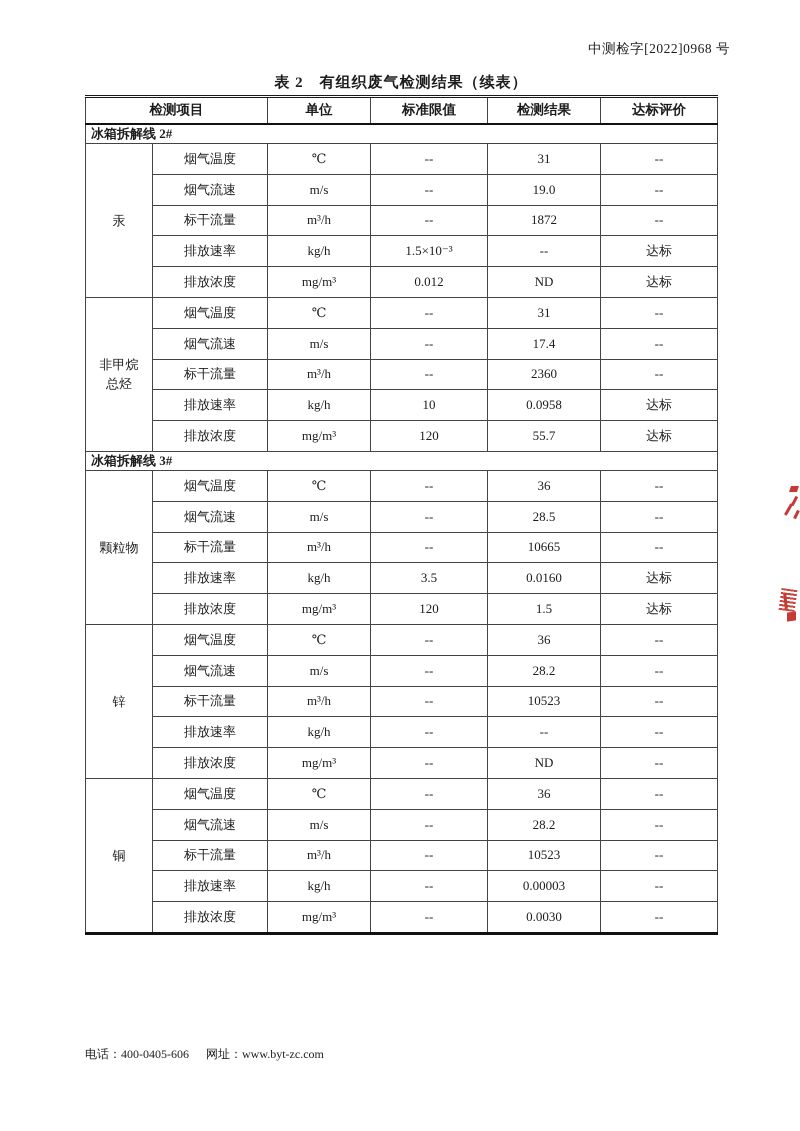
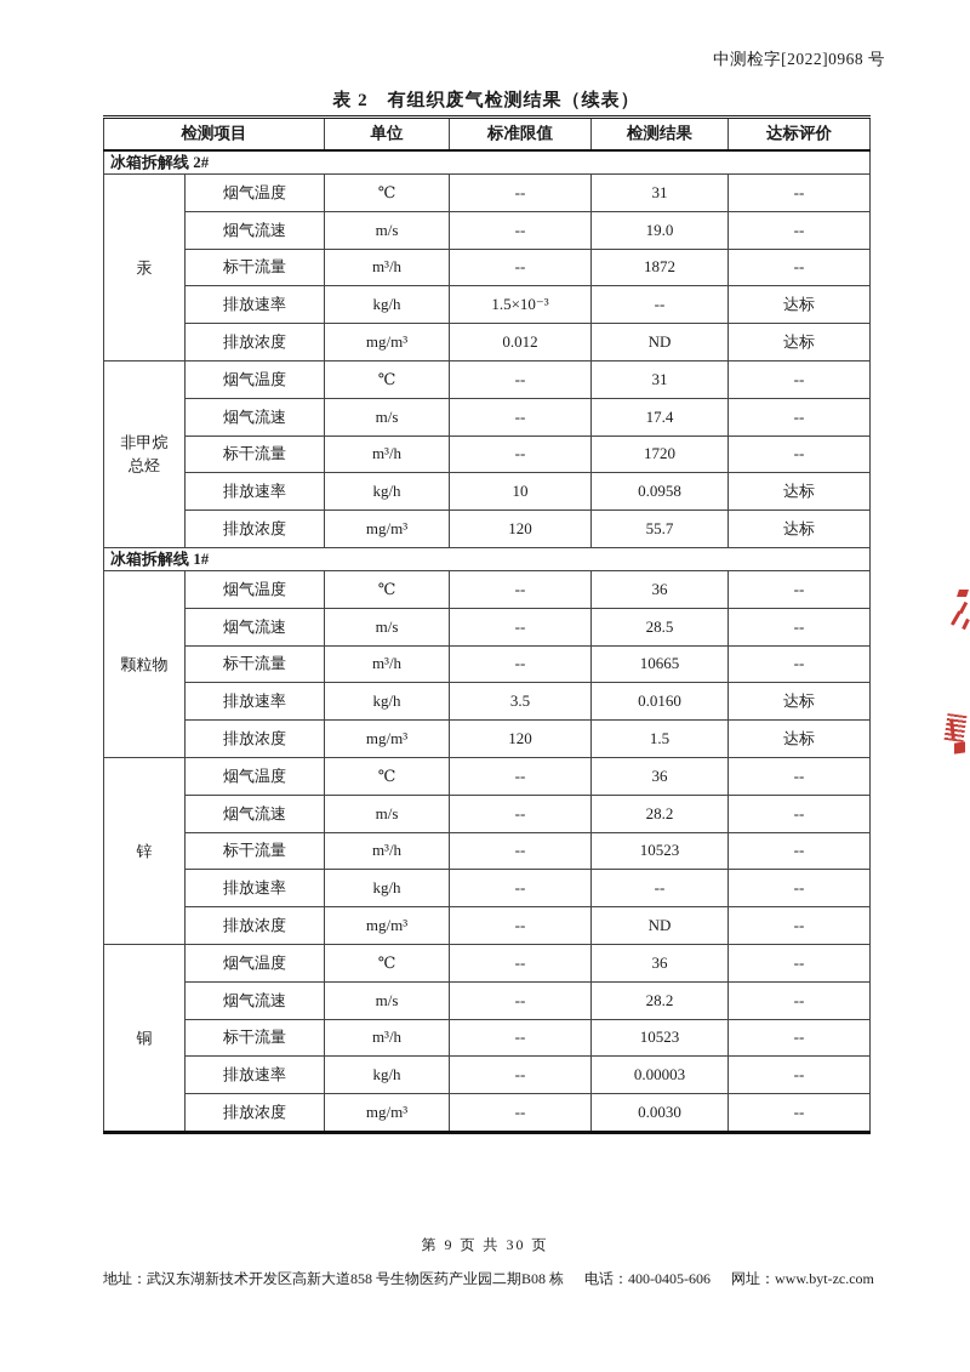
  中测检字[2022]0968 号
  表 2 有组织废气检测结果（续表）
  检测项目	单位	标准限值	检测结果	达标评价
  冰箱拆解线 2#
  汞	烟气温度	℃	--	31	--
  烟气流速	m/s	--	19.0	--
  标干流量	m³/h	--	1872	--
  排放速率	kg/h	1.5×10⁻³	--	达标
  排放浓度	mg/m³	0.012	ND	达标
  非甲烷 总烃	烟气温度	℃	--	31	--
  烟气流速	m/s	--	17.4	--
- 标干流量	m³/h	--	2360	--
+ 标干流量	m³/h	--	1720	--
  排放速率	kg/h	10	0.0958	达标
  排放浓度	mg/m³	120	55.7	达标
- 冰箱拆解线 3#
+ 冰箱拆解线 1#
  颗粒物	烟气温度	℃	--	36	--
  烟气流速	m/s	--	28.5	--
  标干流量	m³/h	--	10665	--
  排放速率	kg/h	3.5	0.0160	达标
  排放浓度	mg/m³	120	1.5	达标
  锌	烟气温度	℃	--	36	--
  烟气流速	m/s	--	28.2	--
  标干流量	m³/h	--	10523	--
  排放速率	kg/h	--	--	--
  排放浓度	mg/m³	--	ND	--
  铜	烟气温度	℃	--	36	--
  烟气流速	m/s	--	28.2	--
  标干流量	m³/h	--	10523	--
  排放速率	kg/h	--	0.00003	--
  排放浓度	mg/m³	--	0.0030	--
+ 第 9 页 共 30 页
+ 地址：武汉东湖新技术开发区高新大道858 号生物医药产业园二期B08 栋
  电话：400-0405-606
  网址：www.byt-zc.com
